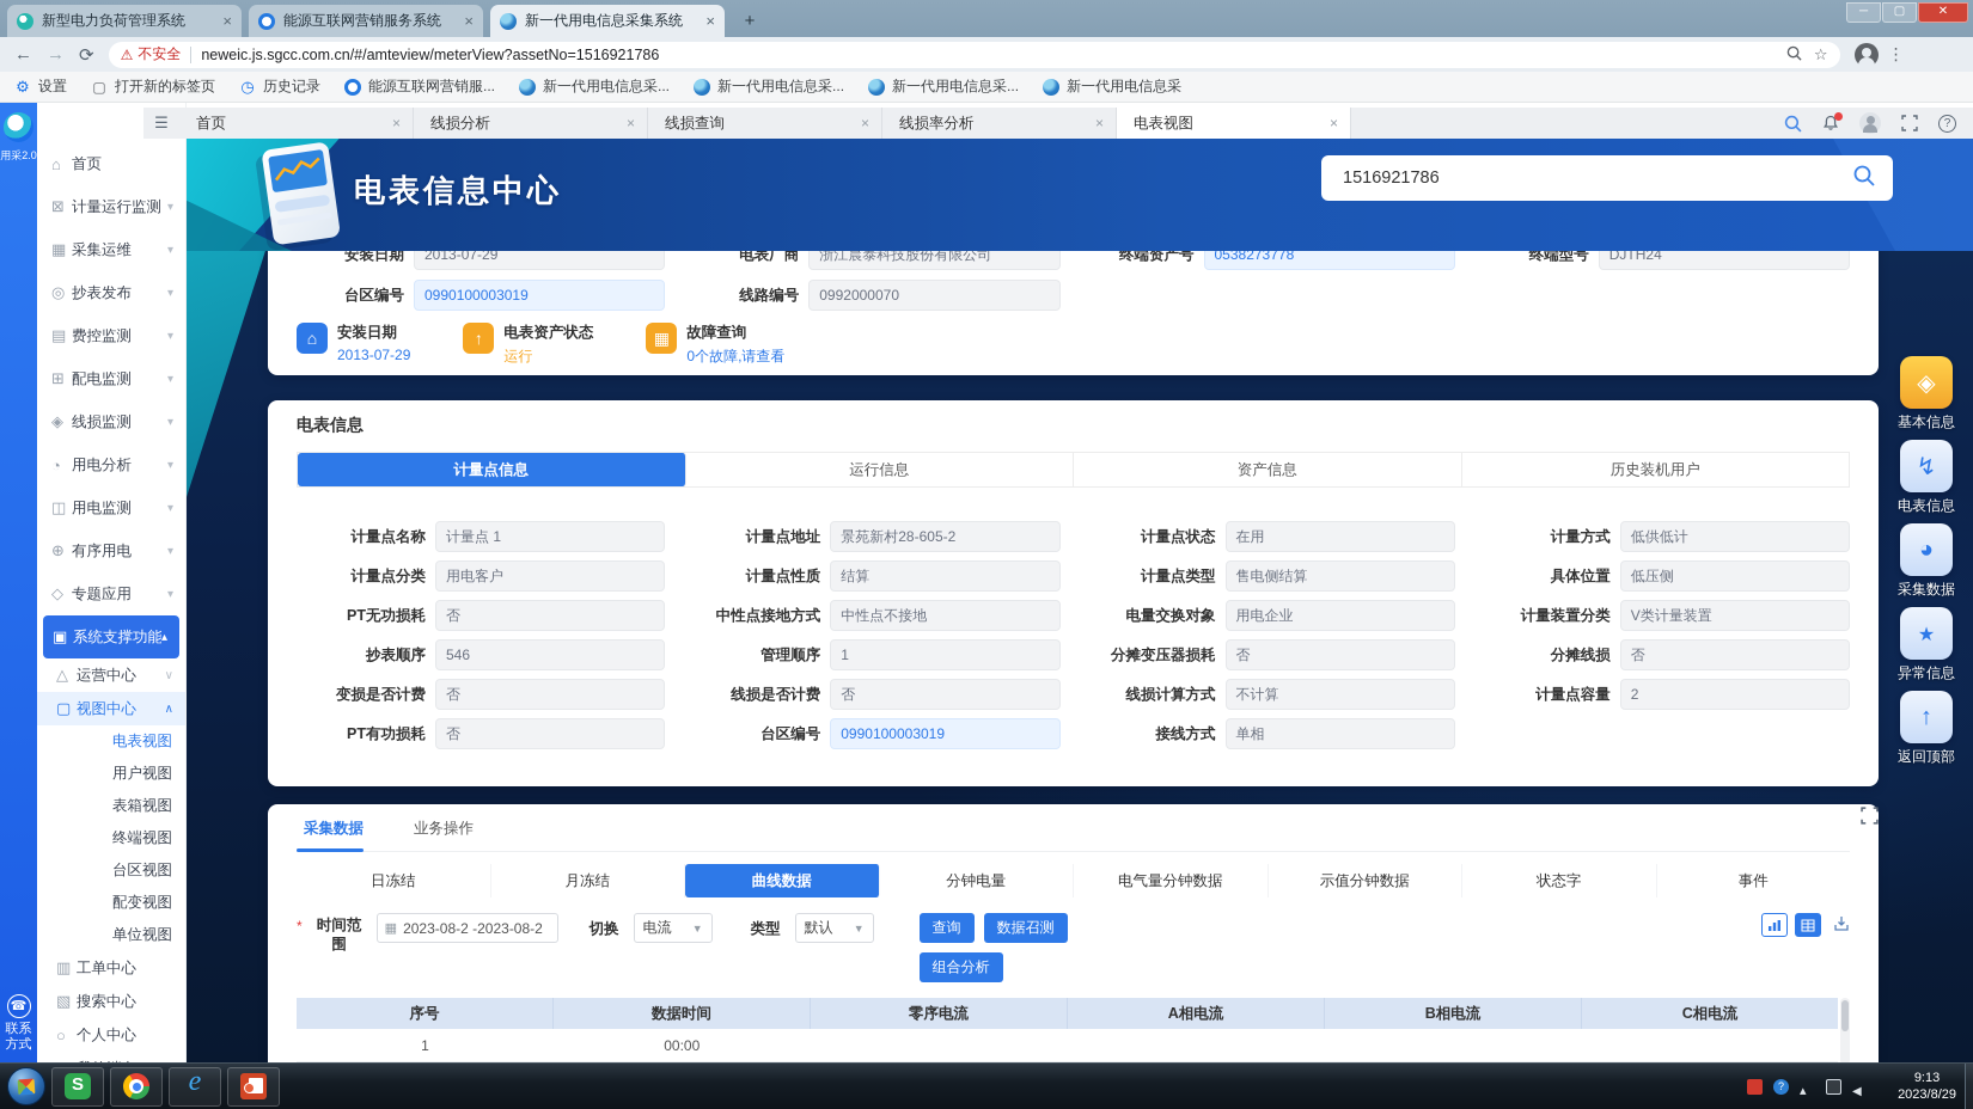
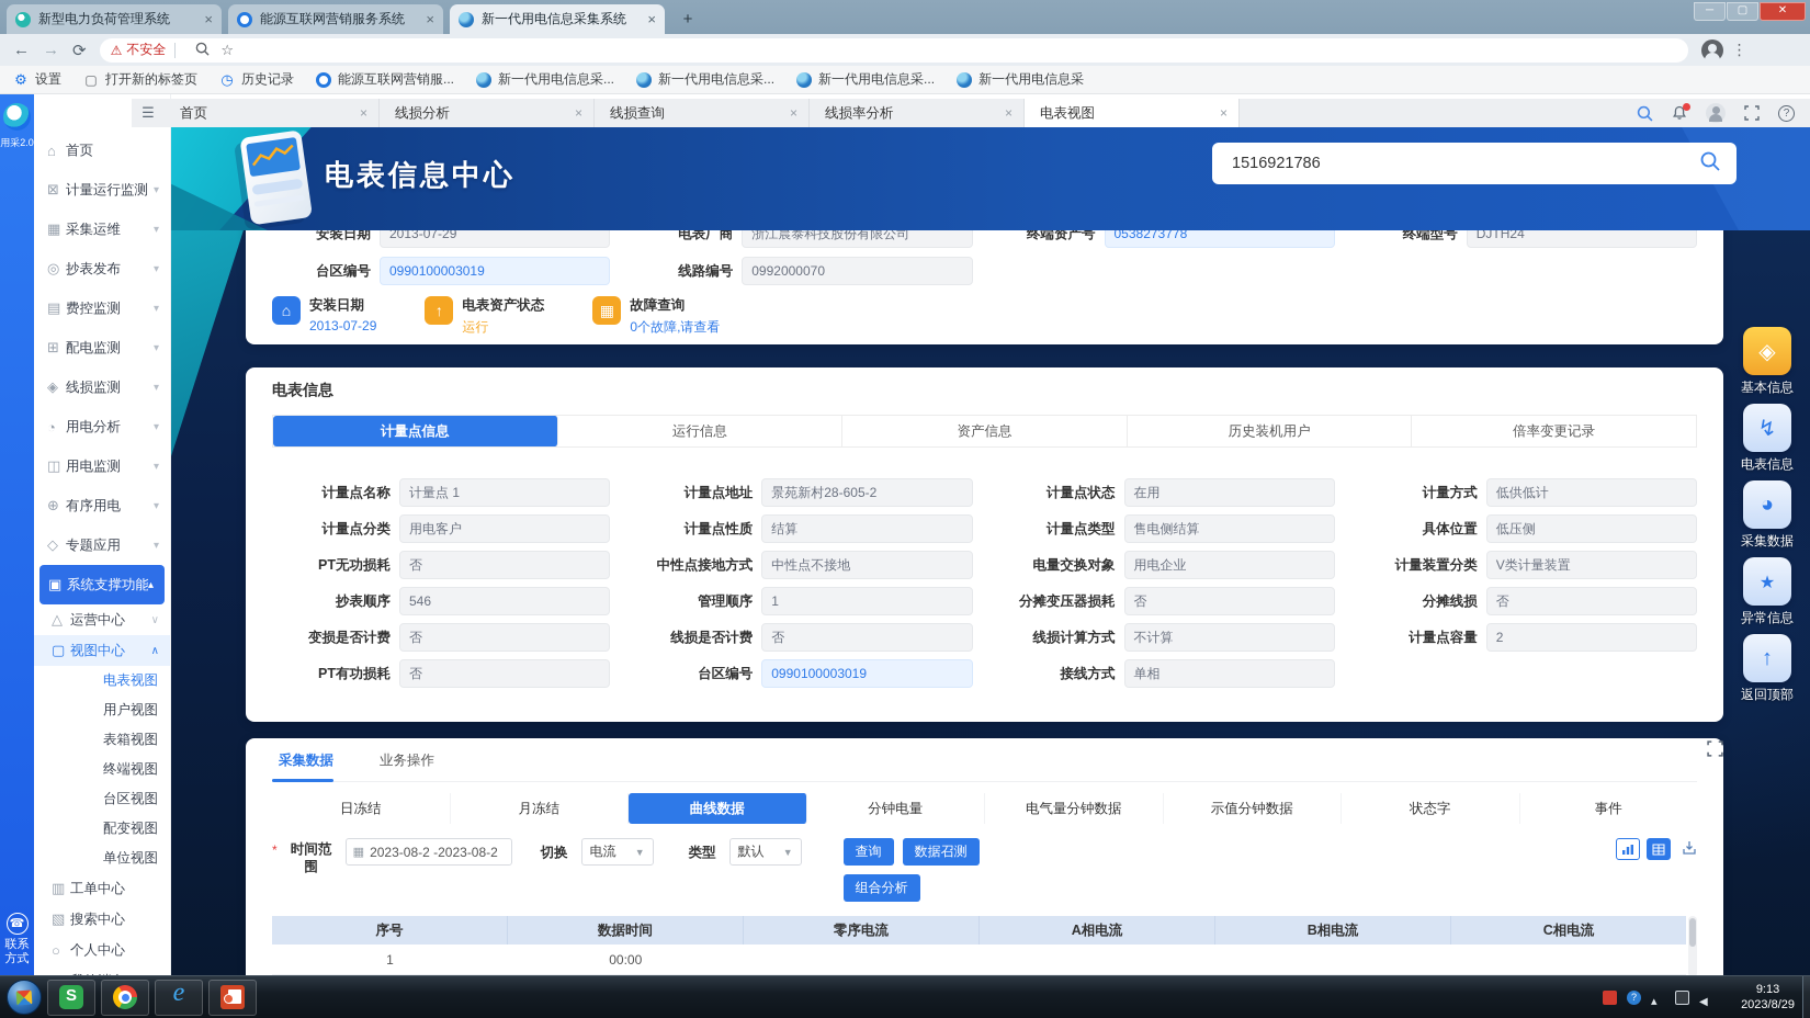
  新型电力负荷管理系统
  ×
  能源互联网营销服务系统
  ×
  新一代用电信息采集系统
  ×
  +
  ─
  ▢
  ✕
  ←
  →
  ⟳
  ⚠
  不安全
- neweic.js.sgcc.com.cn/#/amteview/meterView?assetNo=1516921786
  ☆
  ⋮
  设置
  打开新的标签页
  历史记录
  能源互联网营销服...
  新一代用电信息采...
  新一代用电信息采...
  新一代用电信息采...
  新一代用电信息采
  用采2.0
  ☎
  联系
  方式
  首页
  计量运行监测
  ▾
  采集运维
  ▾
  抄表发布
  ▾
  费控监测
  ▾
  配电监测
  ▾
  线损监测
  ▾
  用电分析
  ▾
  用电监测
  ▾
  有序用电
  ▾
  专题应用
  ▾
  系统支撑功能
  ▴
  运营中心
  ∨
  视图中心
  ∧
  电表视图
  用户视图
  表箱视图
  终端视图
  台区视图
  配变视图
  单位视图
  工单中心
  搜索中心
  个人中心
  ☰
  首页
  ×
  线损分析
  ×
  线损查询
  ×
  线损率分析
  ×
  电表视图
  ×
  ?
  安装日期
  2013-07-29
  电表厂商
  浙江晨泰科技股份有限公司
  终端资产号
  0538273778
  终端型号
  DJTH24
  台区编号
  0990100003019
  线路编号
  0992000070
  安装日期
  2013-07-29
  电表资产状态
  运行
  故障查询
  0个故障,请查看
  电表信息
  计量点信息
  运行信息
  资产信息
  历史装机用户
+ 倍率变更记录
  计量点名称
  计量点 1
  计量点地址
  景苑新村28-605-2
  计量点状态
  在用
  计量方式
  低供低计
  计量点分类
  用电客户
  计量点性质
  结算
  计量点类型
  售电侧结算
  具体位置
  低压侧
  PT无功损耗
  否
  中性点接地方式
  中性点不接地
  电量交换对象
  用电企业
  计量装置分类
  V类计量装置
  抄表顺序
  546
  管理顺序
  1
  分摊变压器损耗
  否
  分摊线损
  否
  变损是否计费
  否
  线损是否计费
  否
  线损计算方式
  不计算
  计量点容量
  2
  PT有功损耗
  否
  台区编号
  0990100003019
  接线方式
  单相
  采集数据
  业务操作
  日冻结
  月冻结
  曲线数据
  分钟电量
  电气量分钟数据
  示值分钟数据
  状态字
  事件
  *
  时间范围
  ▦
  2023-08-2 -2023-08-2
  切换
  电流
  ▼
  类型
  默认
  ▼
  查询
  数据召测
  组合分析
  序号
  数据时间
  零序电流
  A相电流
  B相电流
  C相电流
  1
  00:00
  电表信息中心
  1516921786
  基本信息
  电表信息
  采集数据
  异常信息
  返回顶部
  9:13
  2023/8/29
